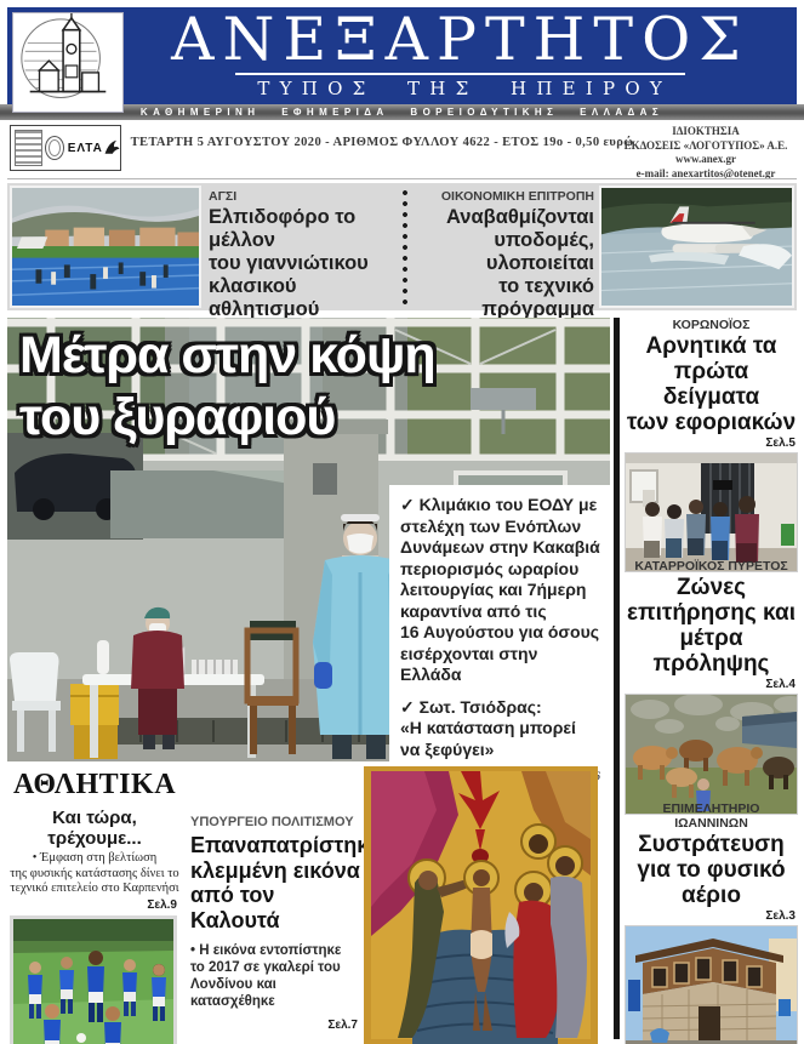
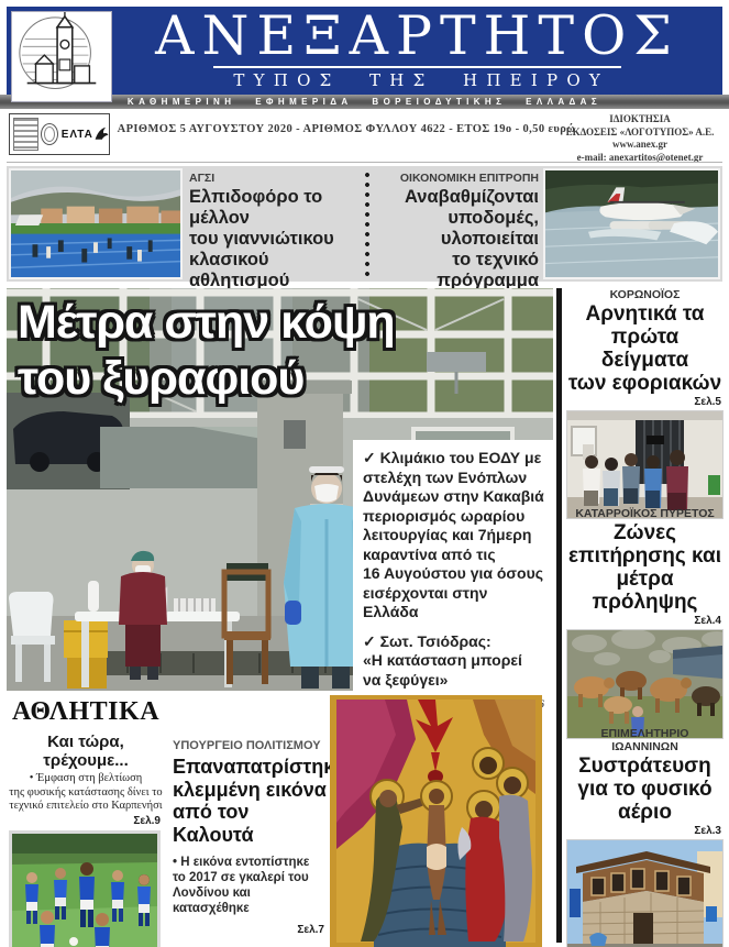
  ΑΝΕΞΑΡΤΗΤΟΣ
  ΤΥΠΟΣ ΤΗΣ ΗΠΕΙΡΟΥ
  ΚΑΘΗΜΕΡΙΝΗ ΕΦΗΜΕΡΙΔΑ ΒΟΡΕΙΟΔΥΤΙΚΗΣ ΕΛΛΑΔΑΣ
  ΕΛΤΑ
- ΤΕΤΑΡΤΗ 5 ΑΥΓΟΥΣΤΟΥ 2020 - ΑΡΙΘΜΟΣ ΦΥΛΛΟΥ 4622 - ΕΤΟΣ 19ο - 0,50 ευρώ
+ ΑΡΙΘΜΟΣ 5 ΑΥΓΟΥΣΤΟΥ 2020 - ΑΡΙΘΜΟΣ ΦΥΛΛΟΥ 4622 - ΕΤΟΣ 19ο - 0,50 ευρώ
  ΙΔΙΟΚΤΗΣΙΑ
  ΕΚΔΟΣΕΙΣ «ΛΟΓΟΤΥΠΟΣ» Α.Ε.
  www.anex.gr
  e-mail: anexartitos@otenet.gr
  ΑΓΣΙ
  Ελπιδοφόρο το μέλλον
  του γιαννιώτικου
  κλασικού αθλητισμού
  ΟΙΚΟΝΟΜΙΚΗ ΕΠΙΤΡΟΠΗ
  Αναβαθμίζονται
  υποδομές, υλοποιείται
  το τεχνικό πρόγραμμα
  Μέτρα στην κόψη
  του ξυραφιού
  ✓ Κλιμάκιο του ΕΟΔΥ με
  στελέχη των Ενόπλων
  Δυνάμεων στην Κακαβιά
  περιορισμός ωραρίου
  λειτουργίας και 7ήμερη
  καραντίνα από τις
  16 Αυγούστου για όσους
  εισέρχονται στην Ελλάδα
  ✓ Σωτ. Τσιόδρας:
  «Η κατάσταση μπορεί
  να ξεφύγει»
  ΚΟΡΩΝΟΪΟΣ
  Αρνητικά τα
  πρώτα δείγματα
  των εφοριακών
  Σελ.5
  ΚΑΤΑΡΡΟΪΚΟΣ ΠΥΡΕΤΟΣ
  Ζώνες
  επιτήρησης και
  μέτρα πρόληψης
  Σελ.4
  ΕΠΙΜΕΛΗΤΗΡΙΟ ΙΩΑΝΝΙΝΩΝ
  Συστράτευση
  για το φυσικό
  αέριο
  Σελ.3
  ΑΘΛΗΤΙΚΑ
  Και τώρα, τρέχουμε...
  • Έμφαση στη βελτίωση
  της φυσικής κατάστασης δίνει το
  τεχνικό επιτελείο στο Καρπενήσι
  Σελ.9
  ΥΠΟΥΡΓΕΙΟ ΠΟΛΙΤΙΣΜΟΥ
  Επαναπατρίστη
  κλεμμένη εικόνα
  από τον Καλουτά
  • Η εικόνα εντοπίστηκε
  το 2017 σε γκαλερί του
  Λονδίνου και κατασχέθηκε
  Σελ.7
